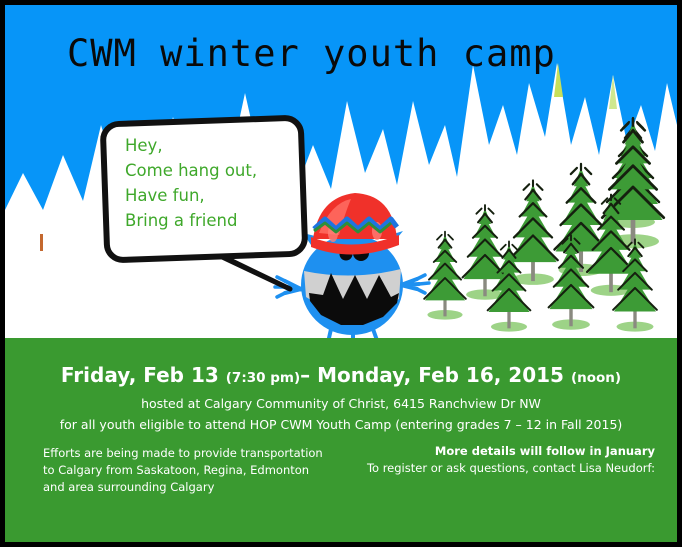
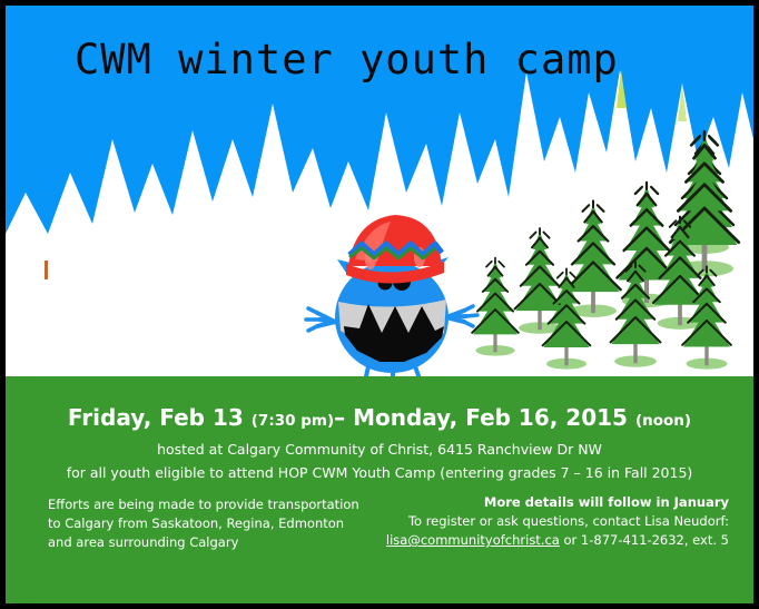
  CWM winter youth camp
- Hey,
- Come hang out,
- Have fun,
- Bring a friend
  Friday, Feb 13 (7:30 pm)– Monday, Feb 16, 2015 (noon)
  hosted at Calgary Community of Christ, 6415 Ranchview Dr NW
- for all youth eligible to attend HOP CWM Youth Camp (entering grades 7 – 12 in Fall 2015)
+ for all youth eligible to attend HOP CWM Youth Camp (entering grades 7 – 16 in Fall 2015)
  Efforts are being made to provide transportation
  to Calgary from Saskatoon, Regina, Edmonton
  and area surrounding Calgary
  More details will follow in January
  To register or ask questions, contact Lisa Neudorf:
+ lisa@communityofchrist.ca or 1-877-411-2632, ext. 5
